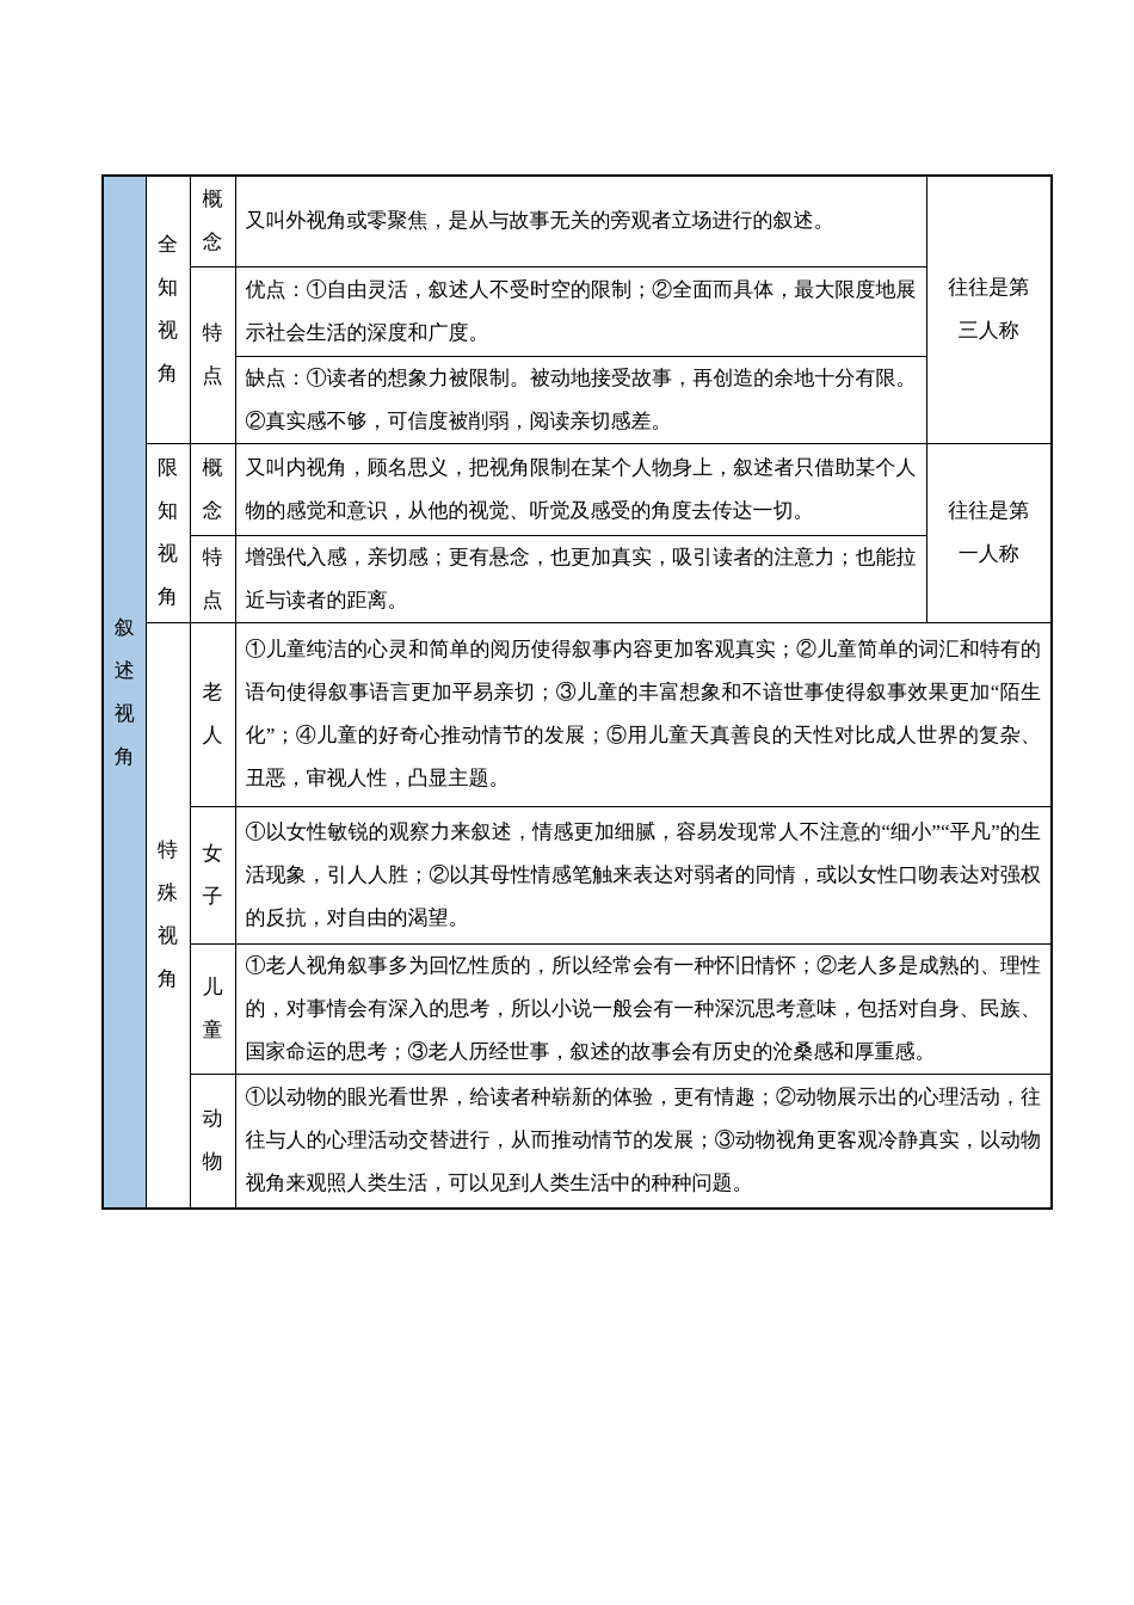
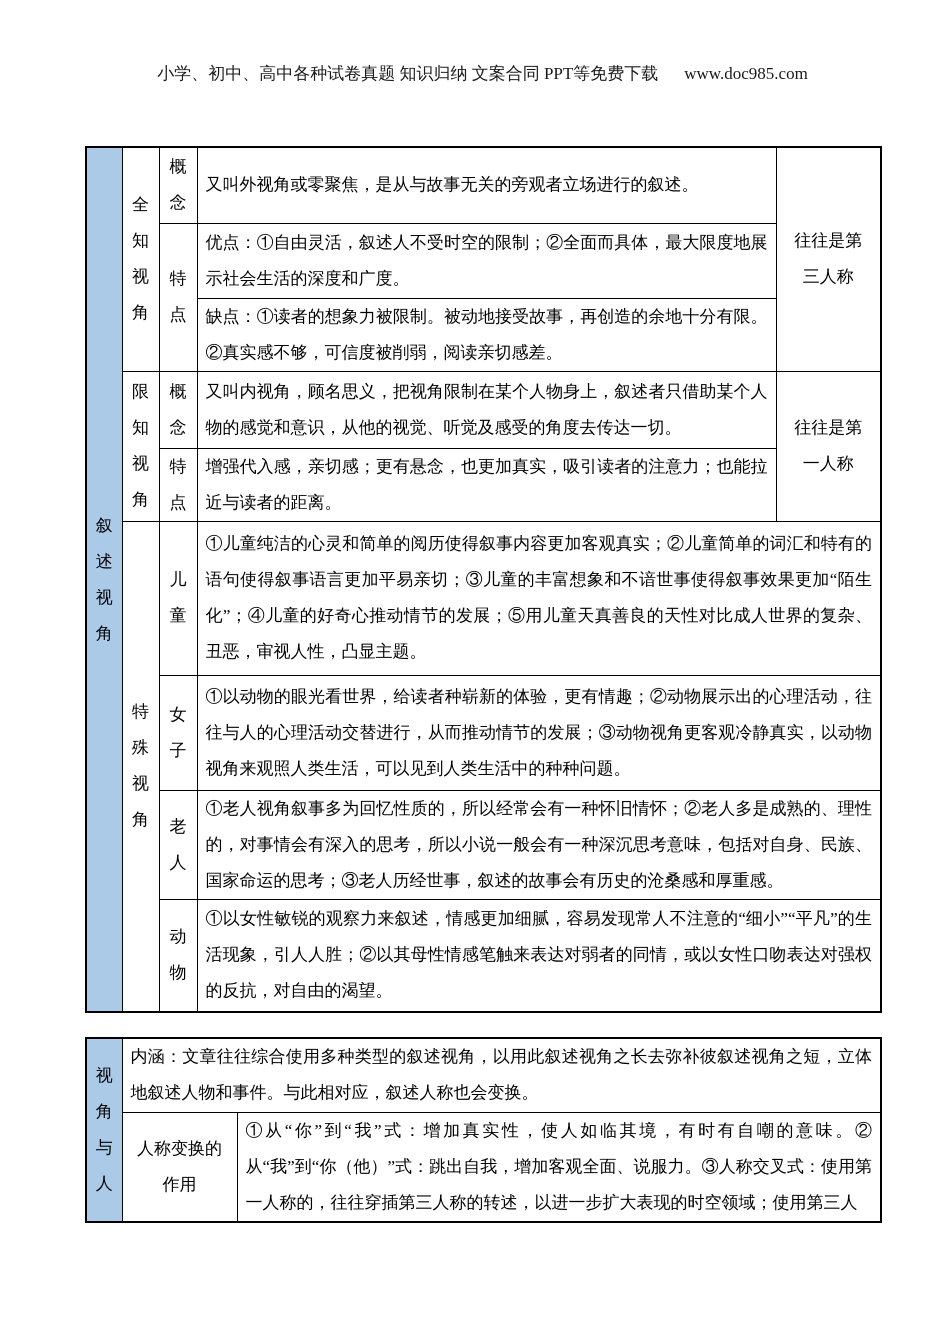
+ 小学、初中、高中各种试卷真题 知识归纳 文案合同 PPT等免费下载 www.doc985.com
  叙述视角	全知视角	概念	又叫外视角或零聚焦，是从与故事无关的旁观者立场进行的叙述。	往往是第三人称
  特点	优点：①自由灵活，叙述人不受时空的限制；②全面而具体，最大限度地展示社会生活的深度和广度。
  缺点：①读者的想象力被限制。被动地接受故事，再创造的余地十分有限。②真实感不够，可信度被削弱，阅读亲切感差。
  限知视角	概念	又叫内视角，顾名思义，把视角限制在某个人物身上，叙述者只借助某个人物的感觉和意识，从他的视觉、听觉及感受的角度去传达一切。	往往是第一人称
  特点	增强代入感，亲切感；更有悬念，也更加真实，吸引读者的注意力；也能拉近与读者的距离。
- 特殊视角	老人	①儿童纯洁的心灵和简单的阅历使得叙事内容更加客观真实；②儿童简单的词汇和特有的语句使得叙事语言更加平易亲切；③儿童的丰富想象和不谙世事使得叙事效果更加“陌生化”；④儿童的好奇心推动情节的发展；⑤用儿童天真善良的天性对比成人世界的复杂、丑恶，审视人性，凸显主题。
+ 特殊视角	儿童	①儿童纯洁的心灵和简单的阅历使得叙事内容更加客观真实；②儿童简单的词汇和特有的语句使得叙事语言更加平易亲切；③儿童的丰富想象和不谙世事使得叙事效果更加“陌生化”；④儿童的好奇心推动情节的发展；⑤用儿童天真善良的天性对比成人世界的复杂、丑恶，审视人性，凸显主题。
- 女子	①以女性敏锐的观察力来叙述，情感更加细腻，容易发现常人不注意的“细小”“平凡”的生活现象，引人人胜；②以其母性情感笔触来表达对弱者的同情，或以女性口吻表达对强权的反抗，对自由的渴望。
+ 女子	①以动物的眼光看世界，给读者种崭新的体验，更有情趣；②动物展示出的心理活动，往往与人的心理活动交替进行，从而推动情节的发展；③动物视角更客观冷静真实，以动物视角来观照人类生活，可以见到人类生活中的种种问题。
- 儿童	①老人视角叙事多为回忆性质的，所以经常会有一种怀旧情怀；②老人多是成熟的、理性的，对事情会有深入的思考，所以小说一般会有一种深沉思考意味，包括对自身、民族、国家命运的思考；③老人历经世事，叙述的故事会有历史的沧桑感和厚重感。
+ 老人	①老人视角叙事多为回忆性质的，所以经常会有一种怀旧情怀；②老人多是成熟的、理性的，对事情会有深入的思考，所以小说一般会有一种深沉思考意味，包括对自身、民族、国家命运的思考；③老人历经世事，叙述的故事会有历史的沧桑感和厚重感。
- 动物	①以动物的眼光看世界，给读者种崭新的体验，更有情趣；②动物展示出的心理活动，往往与人的心理活动交替进行，从而推动情节的发展；③动物视角更客观冷静真实，以动物视角来观照人类生活，可以见到人类生活中的种种问题。
+ 动物	①以女性敏锐的观察力来叙述，情感更加细腻，容易发现常人不注意的“细小”“平凡”的生活现象，引人人胜；②以其母性情感笔触来表达对弱者的同情，或以女性口吻表达对强权的反抗，对自由的渴望。
+ 视角与人	内涵：文章往往综合使用多种类型的叙述视角，以用此叙述视角之长去弥补彼叙述视角之短，立体地叙述人物和事件。与此相对应，叙述人称也会变换。
+ 人称变换的作用	①从“你”到“我”式：增加真实性，使人如临其境，有时有自嘲的意味。②从“我”到“你（他）”式：跳出自我，增加客观全面、说服力。③人称交叉式：使用第一人称的，往往穿插第三人称的转述，以进一步扩大表现的时空领域；使用第三人
